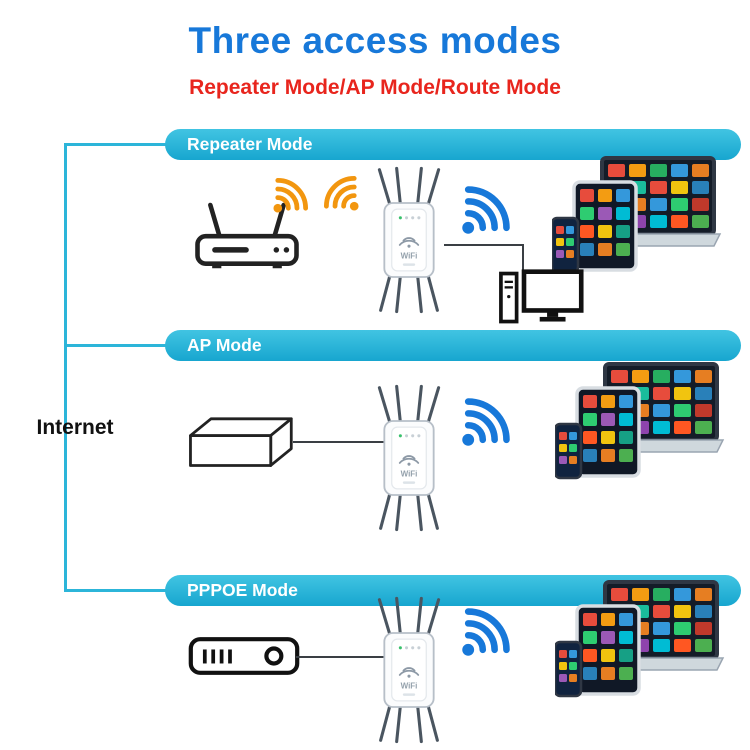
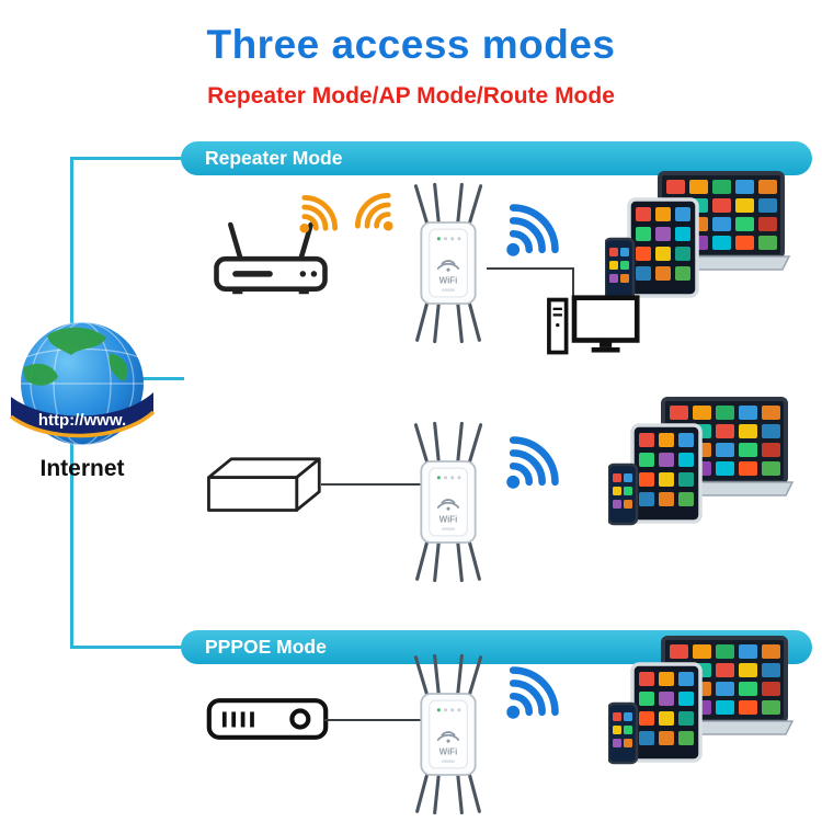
  Three access modes
  Repeater Mode/AP Mode/Route Mode
  Repeater Mode
- AP Mode
  PPPOE Mode
+ http://www.
  Internet
  WiFi
  WiFi
  WiFi
